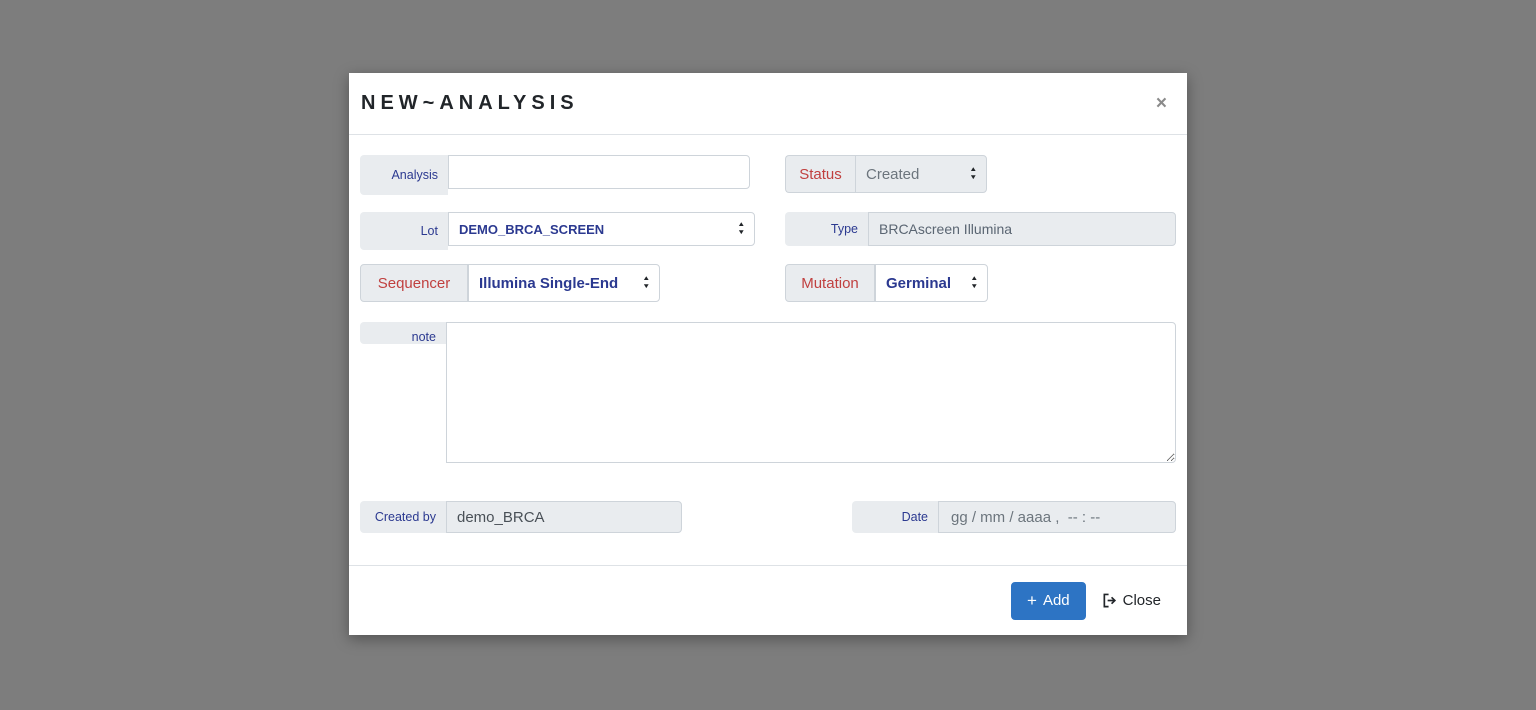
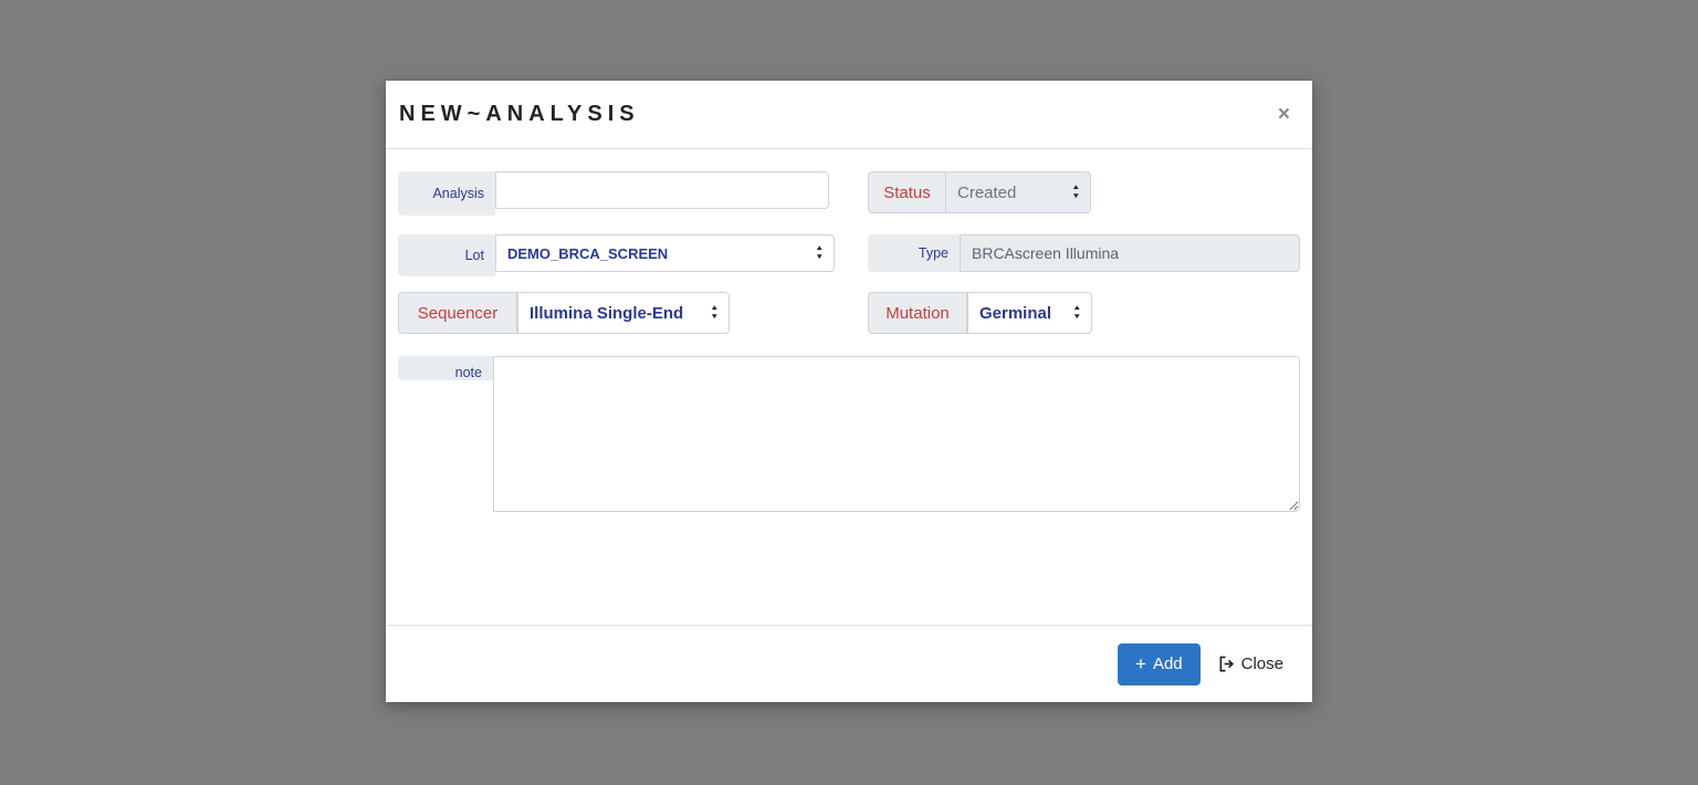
  NEW~ANALYSIS
  ×
  Analysis
  Status
  Created
  Lot
  DEMO_BRCA_SCREEN
  Type
  BRCAscreen Illumina
  Sequencer
  Illumina Single-End
  Mutation
  Germinal
  note
- Created by
- demo_BRCA
- Date
- gg / mm / aaaa , -- : --
  +
  Add
  Close
